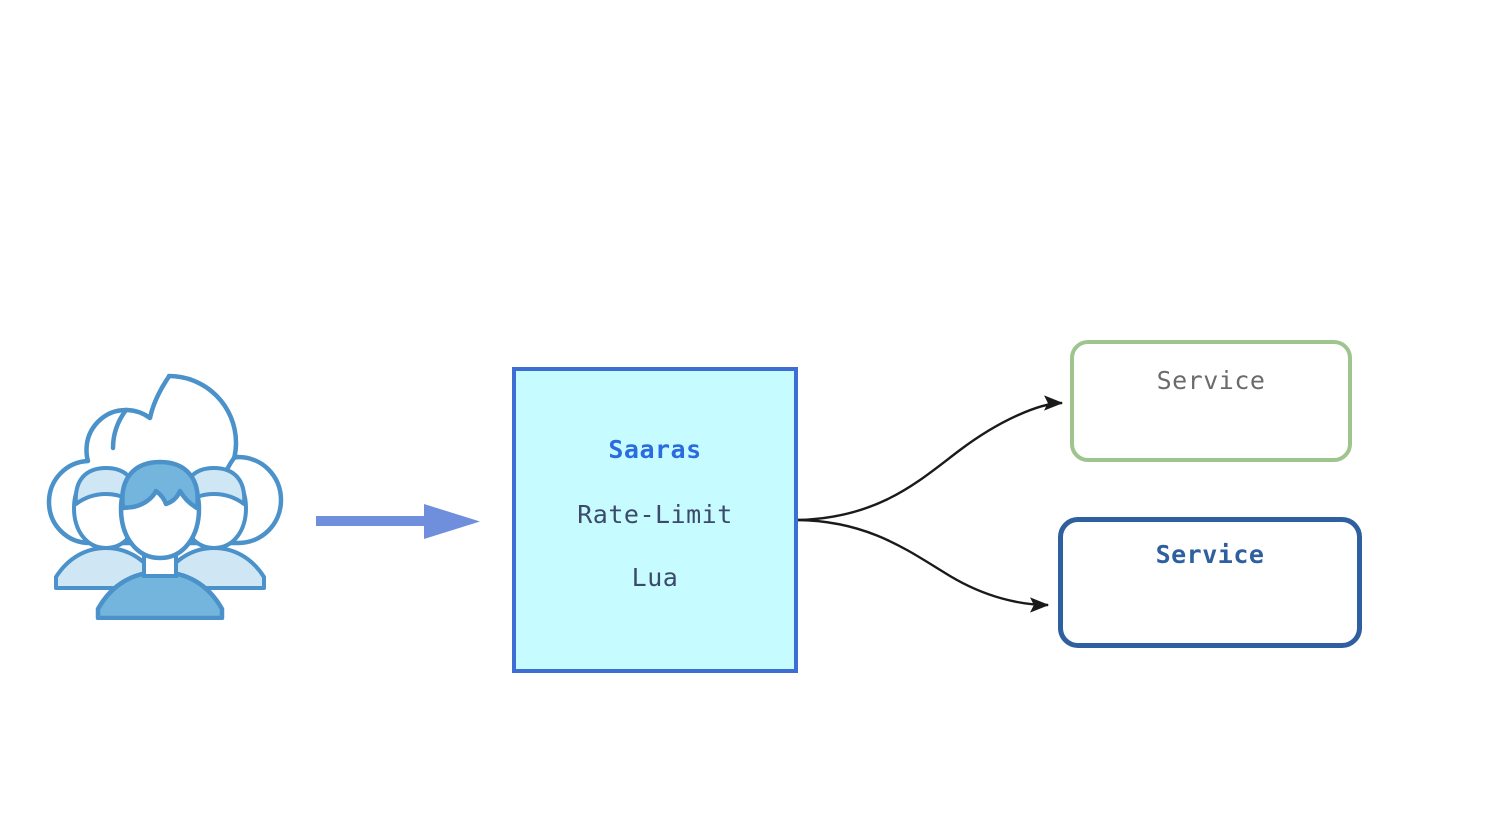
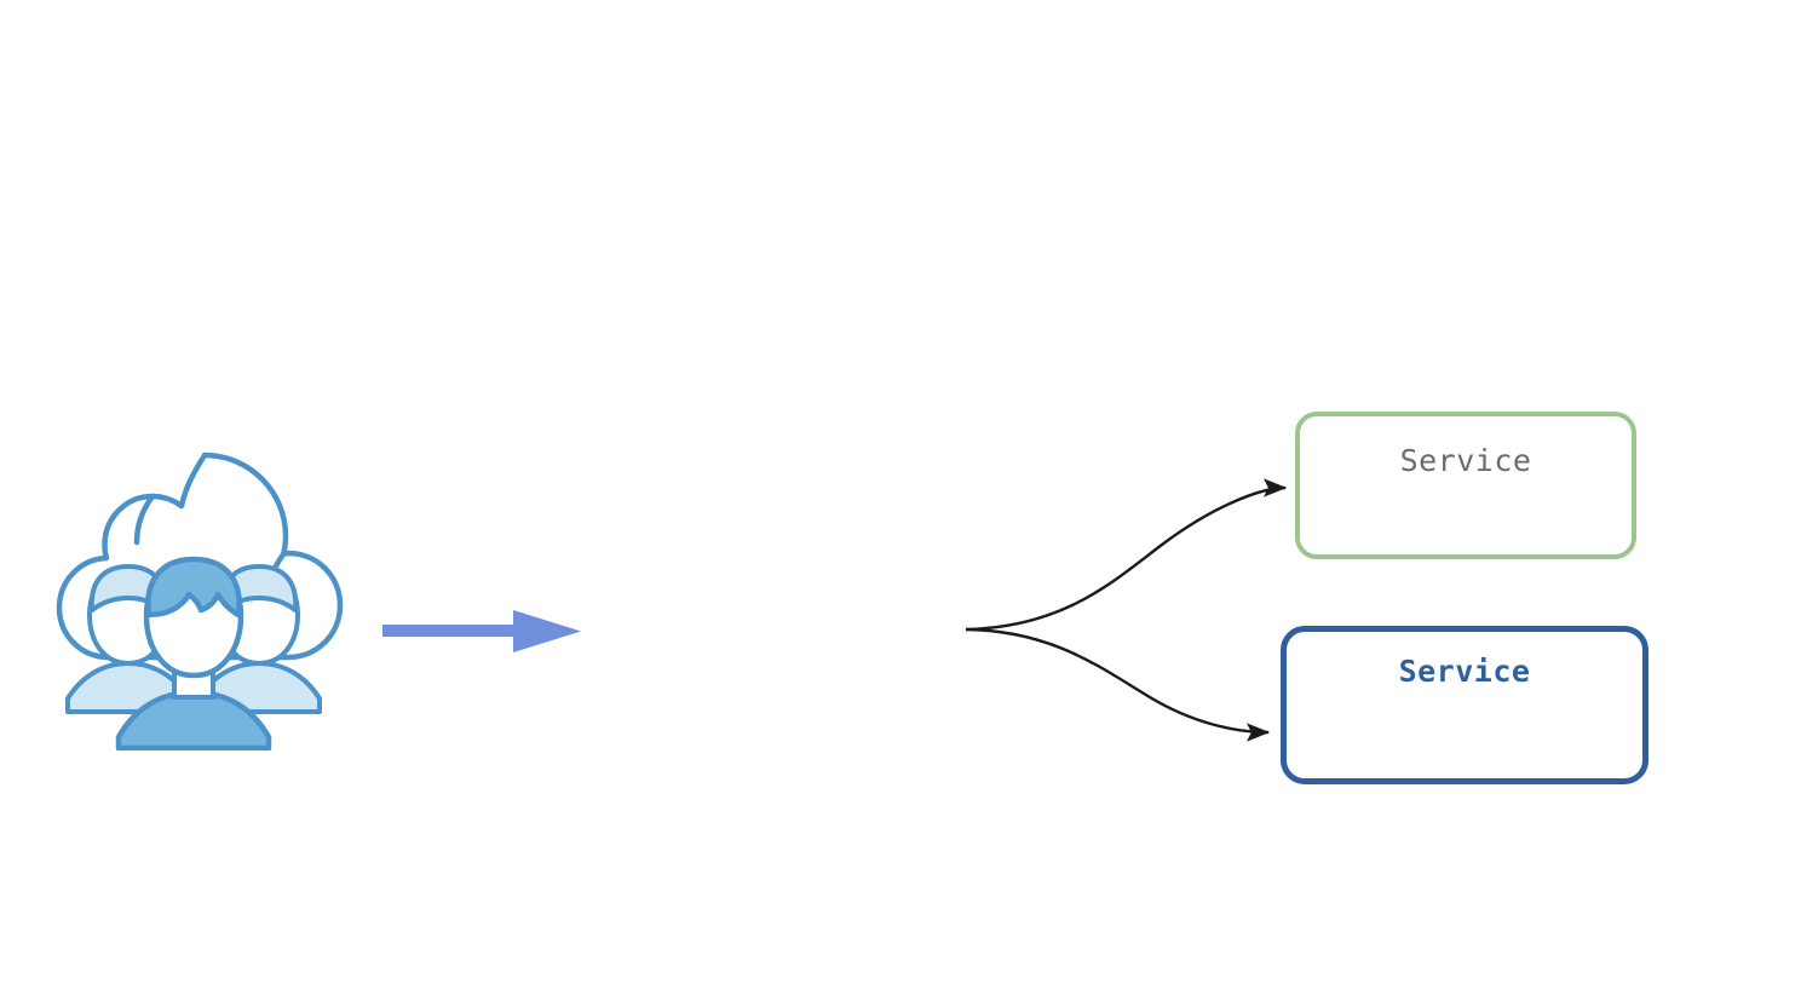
- Saaras
- Rate-Limit
- Lua
  Service
  Service
